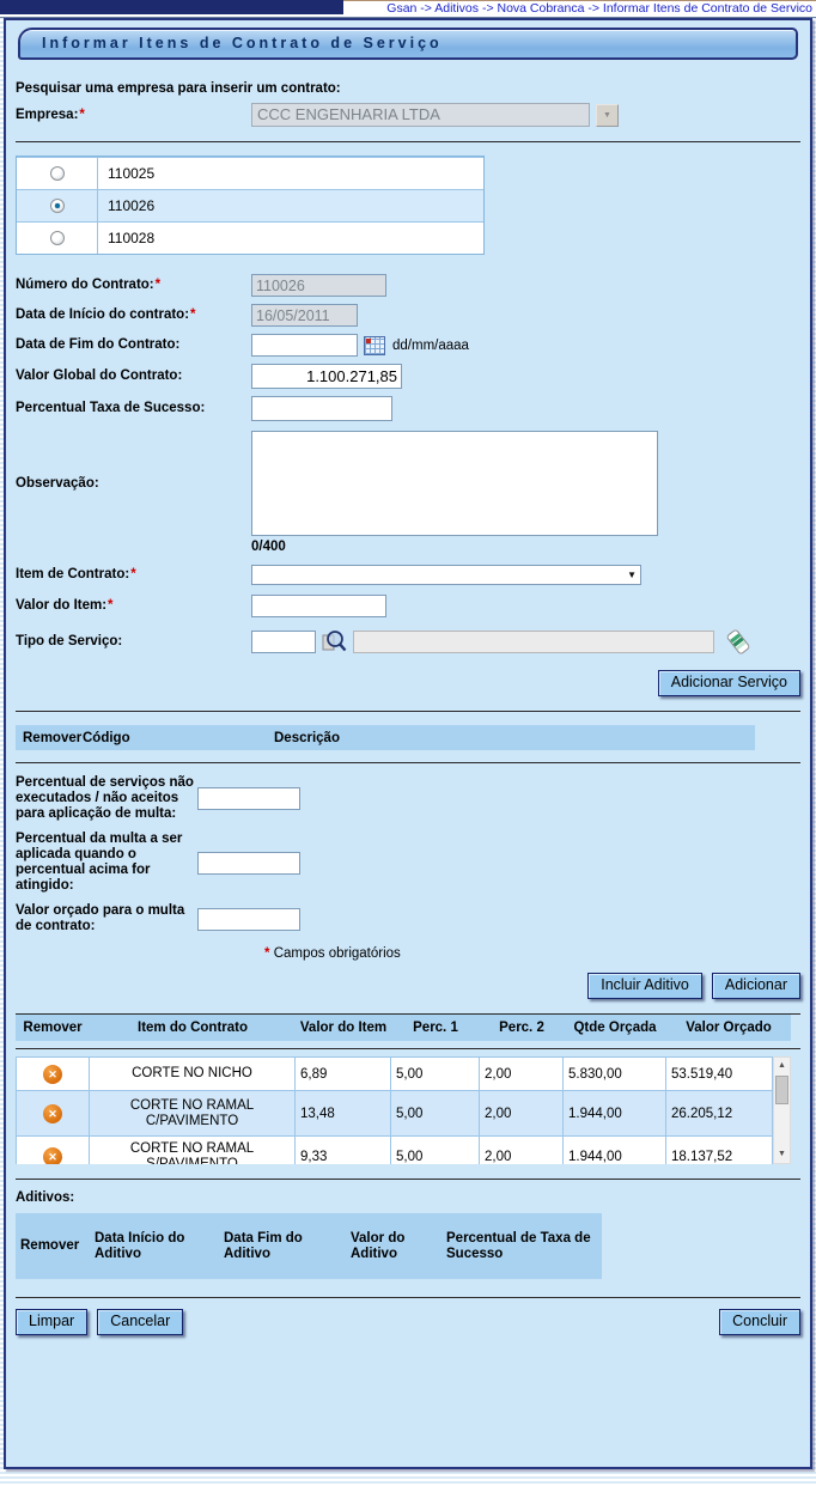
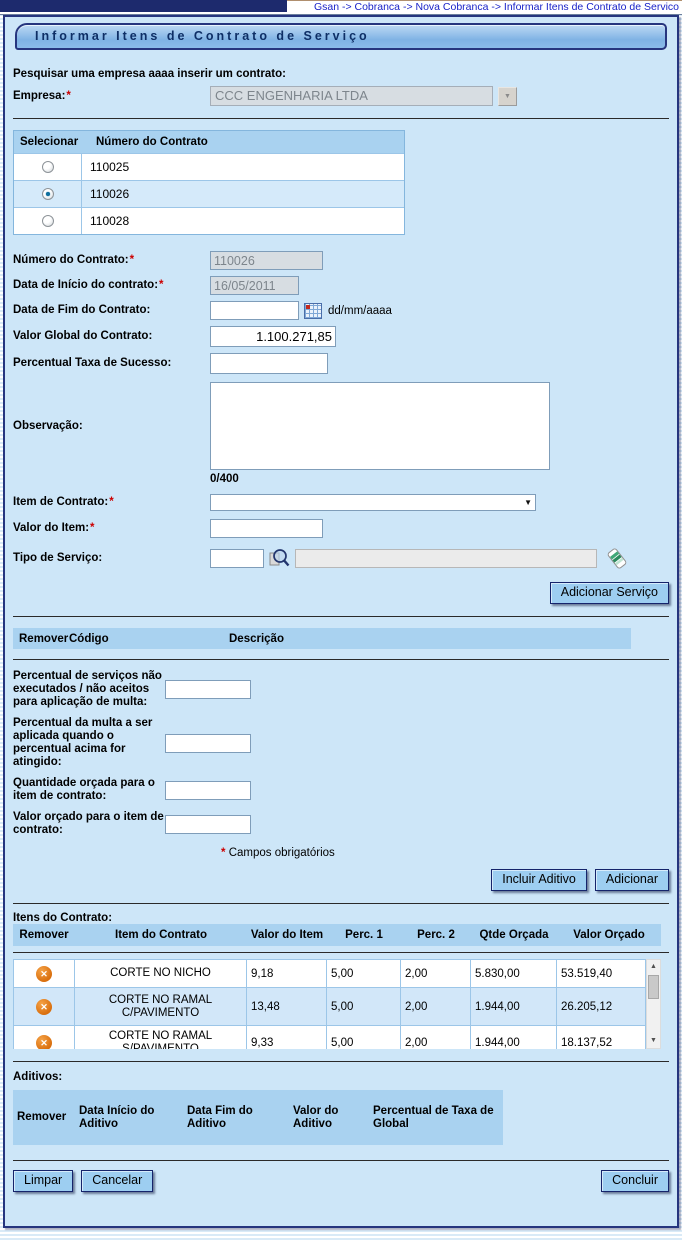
- Gsan -> Aditivos -> Nova Cobranca -> Informar Itens de Contrato de Servico
+ Gsan -> Cobranca -> Nova Cobranca -> Informar Itens de Contrato de Servico
  Informar Itens de Contrato de Serviço
- Pesquisar uma empresa para inserir um contrato:
+ Pesquisar uma empresa aaaa inserir um contrato:
  Empresa:*
  CCC ENGENHARIA LTDA
+ Selecionar
+ Número do Contrato
  110025
  110026
  110028
  Número do Contrato:*
  110026
  Data de Início do contrato:*
  16/05/2011
  Data de Fim do Contrato:
  dd/mm/aaaa
  Valor Global do Contrato:
  1.100.271,85
  Percentual Taxa de Sucesso:
  Observação:
  0/400
  Item de Contrato:*
  ▼
  Valor do Item:*
  Tipo de Serviço:
  Adicionar Serviço
  Remover
  Código
  Descrição
  Percentual de serviços não executados / não aceitos para aplicação de multa:
  Percentual da multa a ser aplicada quando o percentual acima for atingido:
+ Quantidade orçada para o item de contrato:
- Valor orçado para o multa de contrato:
+ Valor orçado para o item de contrato:
  * Campos obrigatórios
  Incluir Aditivo
  Adicionar
+ Itens do Contrato:
  Remover
  Item do Contrato
  Valor do Item
  Perc. 1
  Perc. 2
  Qtde Orçada
  Valor Orçado
  ✕
  CORTE NO NICHO
- 6,89
+ 9,18
  5,00
  2,00
  5.830,00
  53.519,40
  ✕
  CORTE NO RAMAL C/PAVIMENTO
  13,48
  5,00
  2,00
  1.944,00
  26.205,12
  ✕
  9,33
  5,00
  2,00
  1.944,00
  18.137,52
  Aditivos:
  Remover
  Data Início do Aditivo
  Data Fim do Aditivo
  Valor do Aditivo
- Percentual de Taxa de Sucesso
+ Percentual de Taxa de Global
  Limpar
  Cancelar
  Concluir
